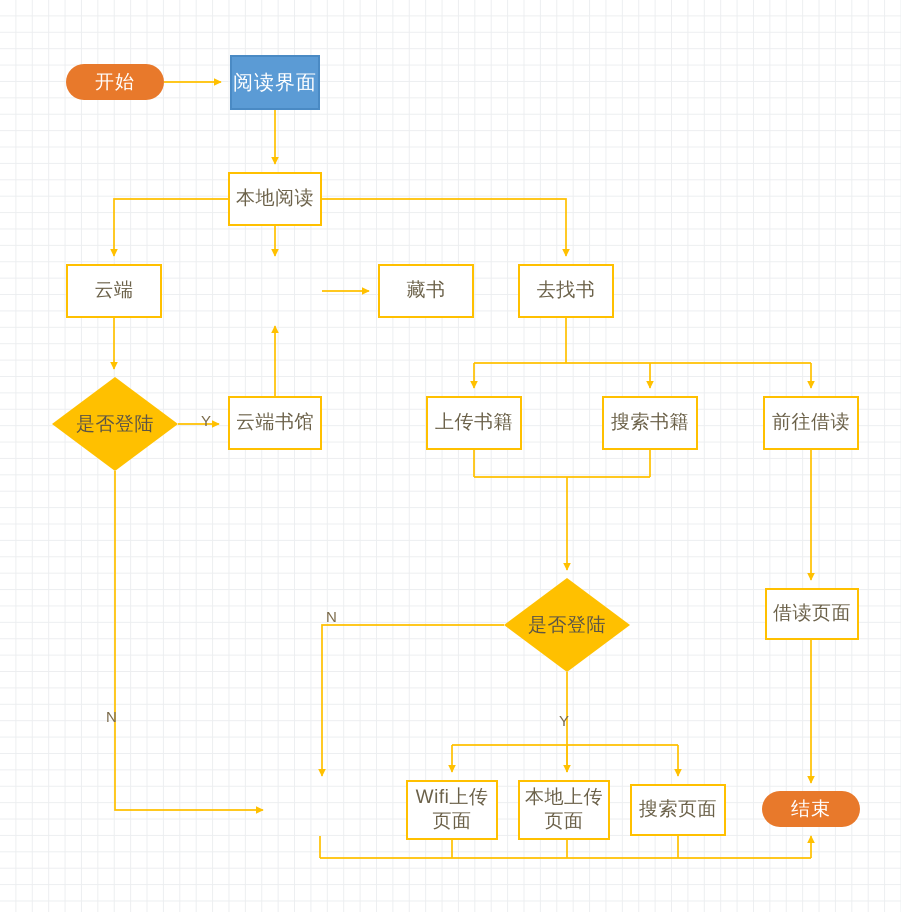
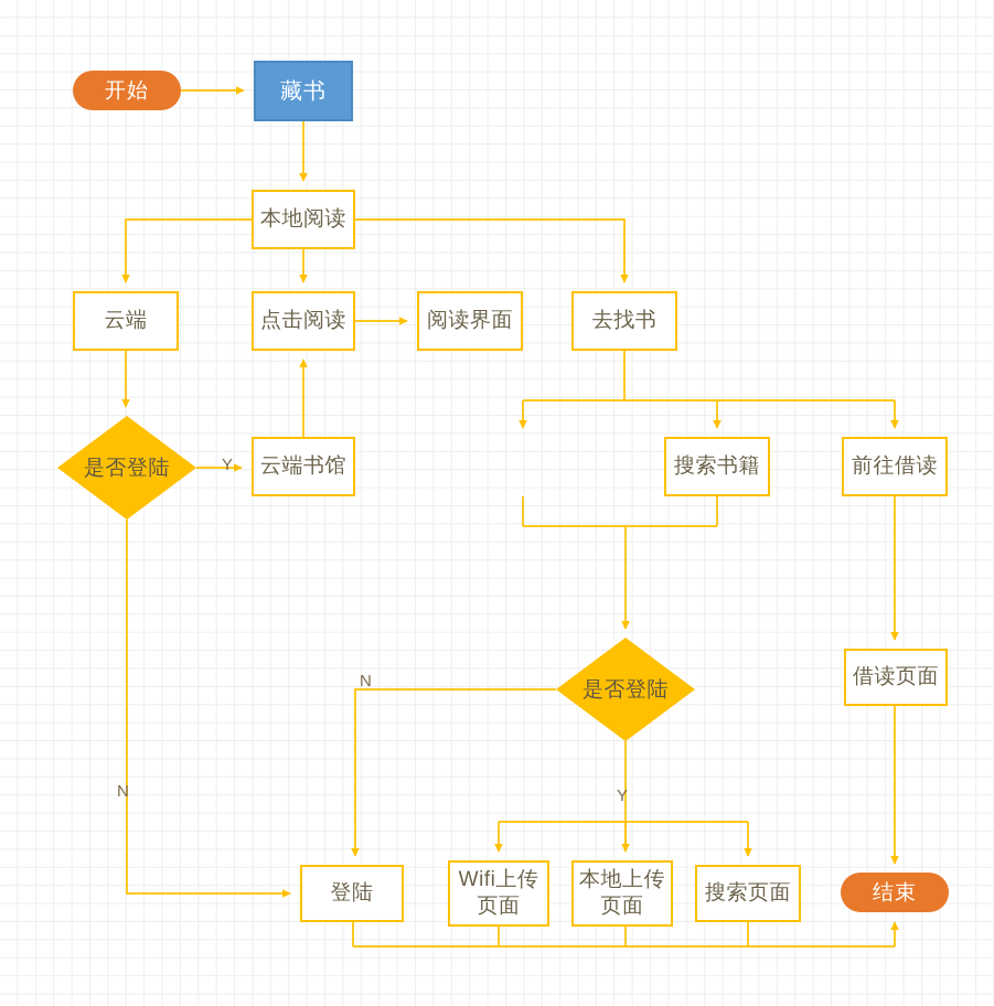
  开始
- 阅读界面
+ 藏书
  本地阅读
  云端
+ 点击阅读
- 藏书
+ 阅读界面
  去找书
  是否登陆
  云端书馆
- 上传书籍
  搜索书籍
  前往借读
  是否登陆
  借读页面
+ 登陆
  Wifi上传页面
  本地上传页面
  搜索页面
  结束
  Y
  N
  N
  Y
